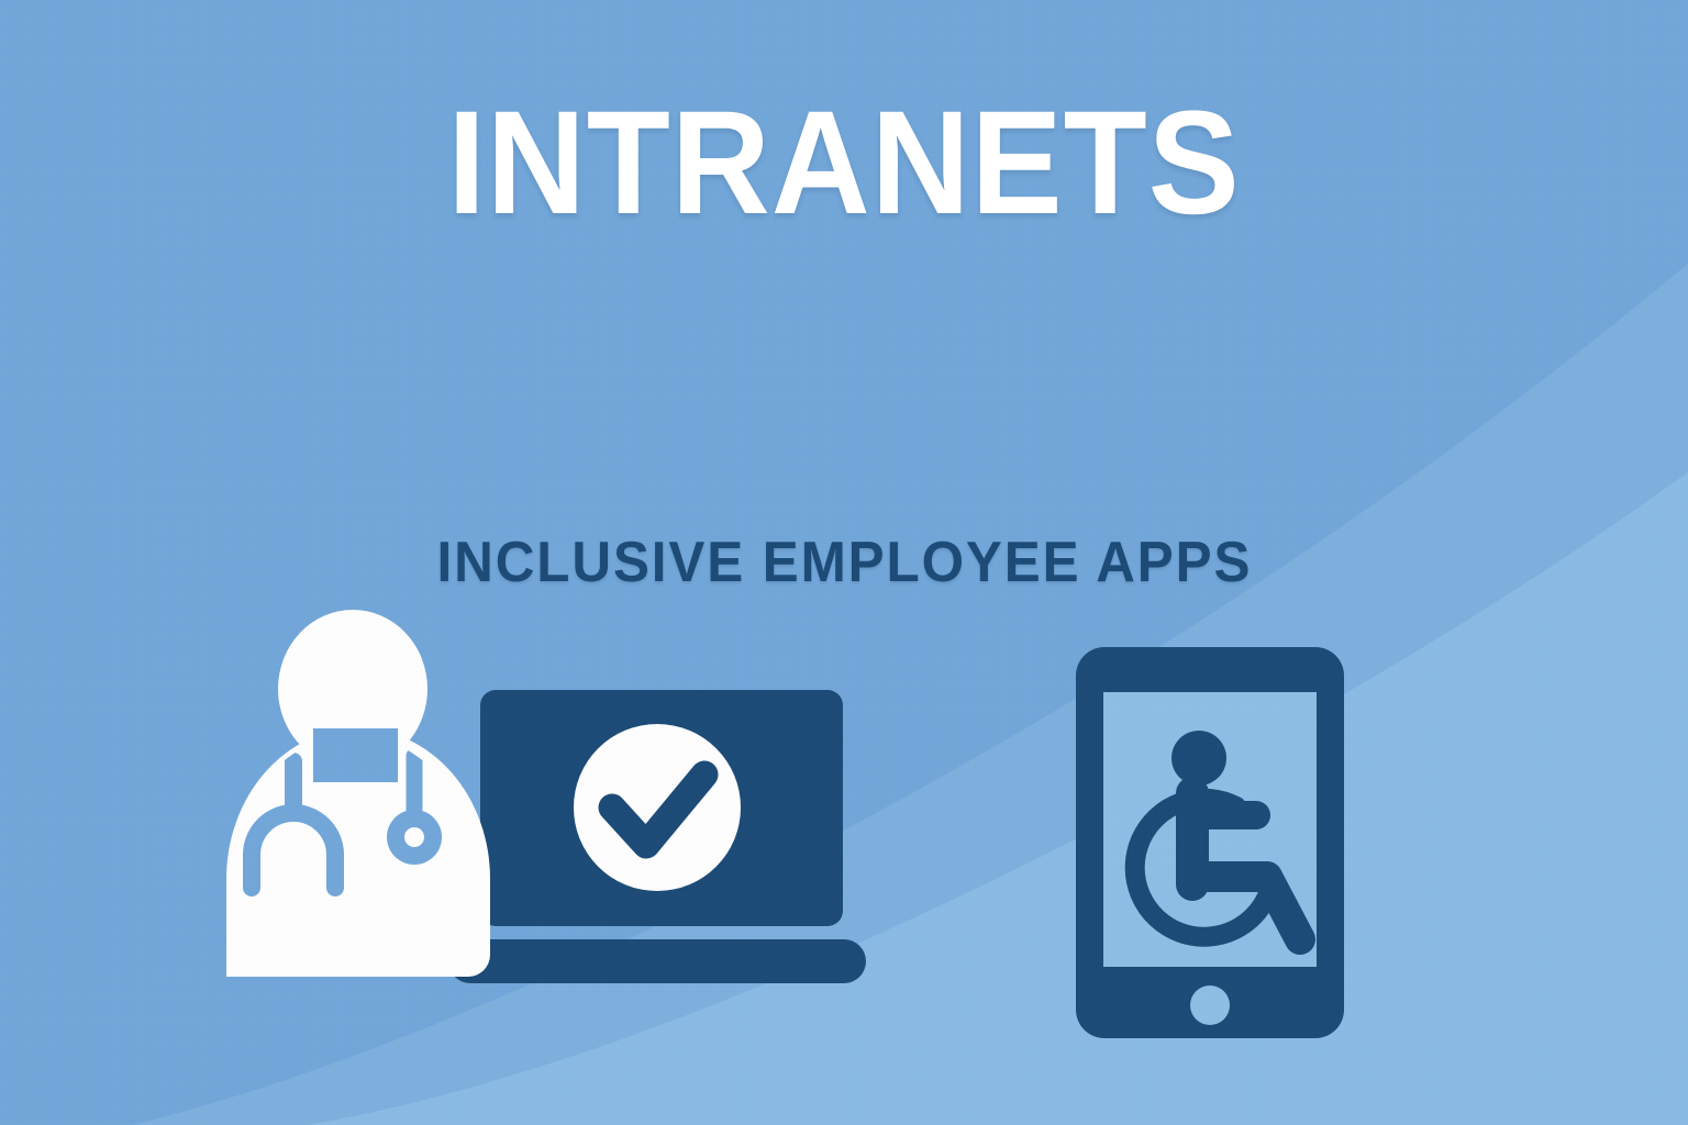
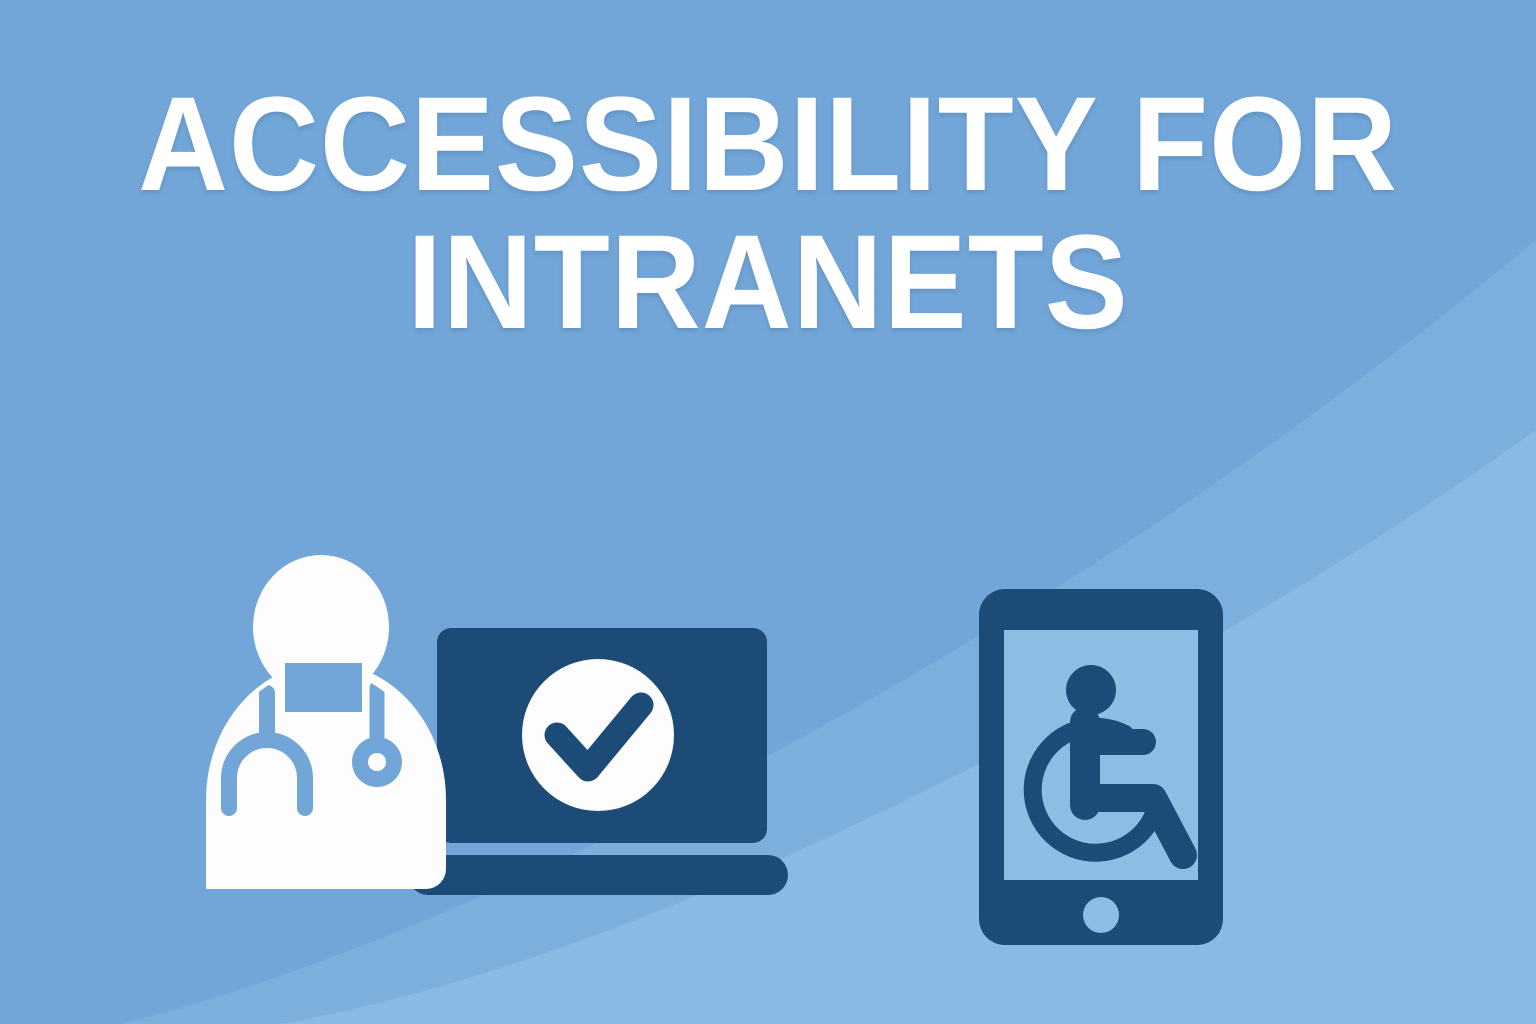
+ ACCESSIBILITY FOR
  INTRANETS
- INCLUSIVE EMPLOYEE APPS
